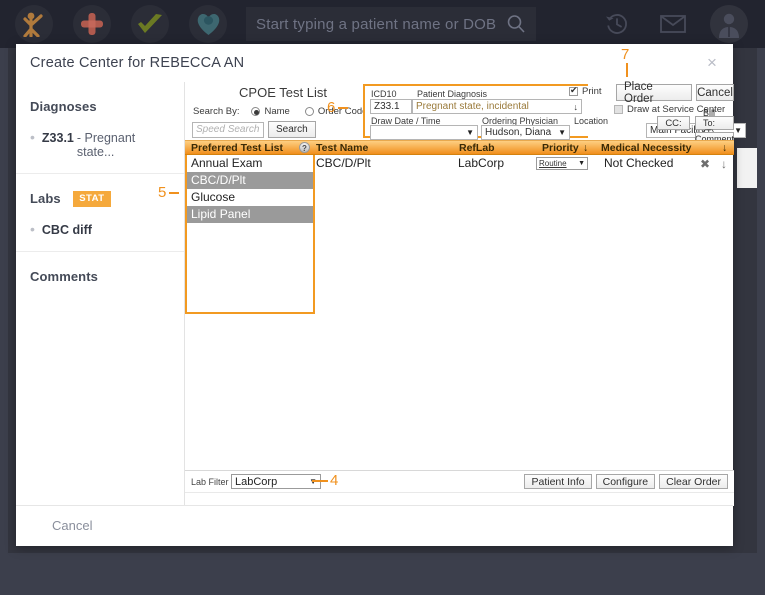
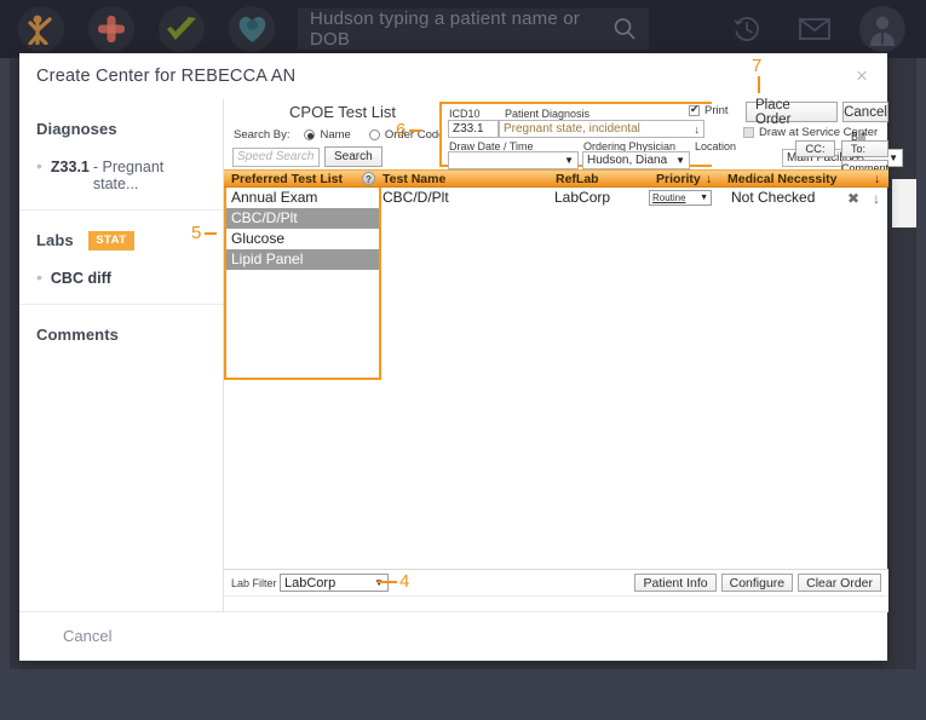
- Start typing a patient name or DOB
+ Hudson typing a patient name or DOB
  Create Center for REBECCA AN
  ×
  Diagnoses
  •
  Z33.1
  - Pregnant state...
  Labs STAT
  •
  CBC diff
  Comments
  CPOE Test List
  Search By:
  Name
  Order Cod
  Speed Search
  Search
  ICD10
  Patient Diagnosis
  Z33.1
  Pregnant state, incidental
  ↓
  Draw Date / Time
  Ordering Physician
  Location
  ▼
  Hudson, Diana
  ▼
  Main Facility
  ▼
  Print
  Place Order
  Cancel
  Draw at Service Center
  CC:
  Bill To:
  Comment
  Preferred Test List
  ?
  Test Name
  RefLab
  Priority
  ↓
  Medical Necessity
  ↓
  Annual Exam
  CBC/D/Plt
  Glucose
  Lipid Panel
  CBC/D/Plt
  LabCorp
  Routine
  Not Checked
  ✖
  ↓
  Lab Filter
  LabCorp
  Patient Info
  Configure
  Clear Order
  Cancel
  7
  6
  5
  4
